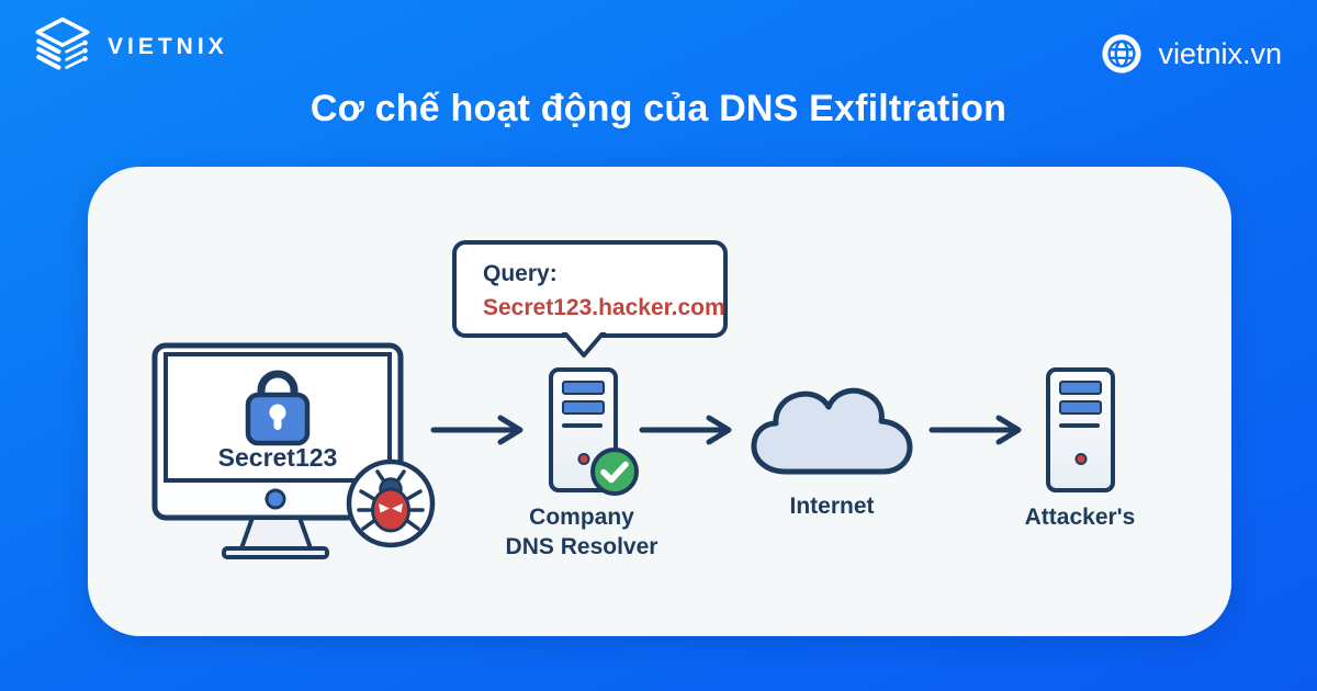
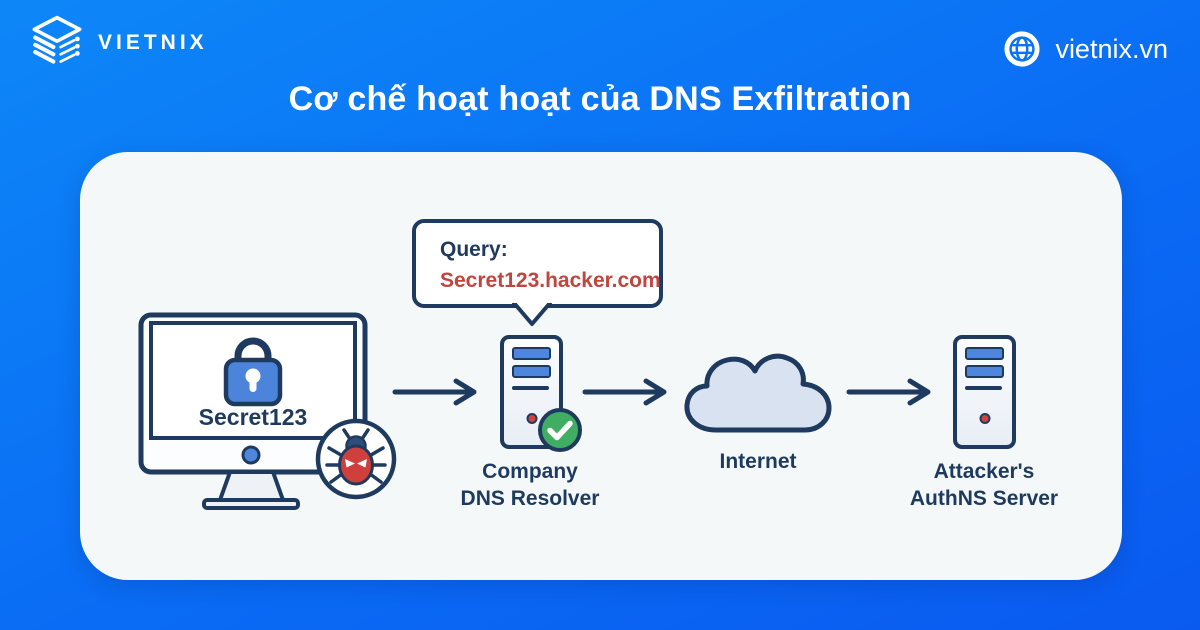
  VIETNIX
  vietnix.vn
- Cơ chế hoạt động của DNS Exfiltration
+ Cơ chế hoạt hoạt của DNS Exfiltration
  Secret123
  Query:
  Secret123.hacker.com
  Company
  DNS Resolver
  Internet
  Attacker's
+ AuthNS Server
